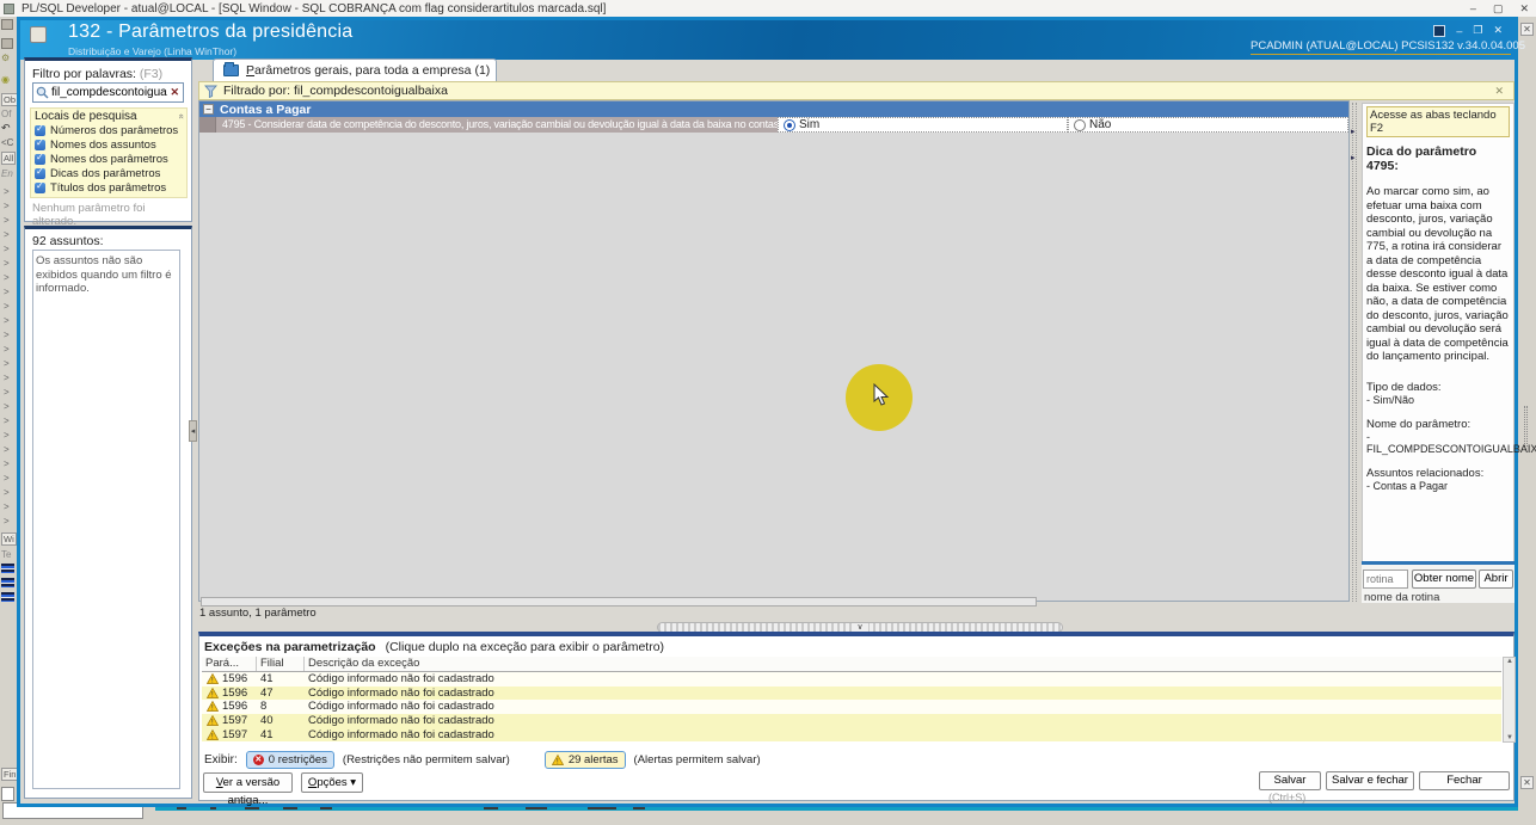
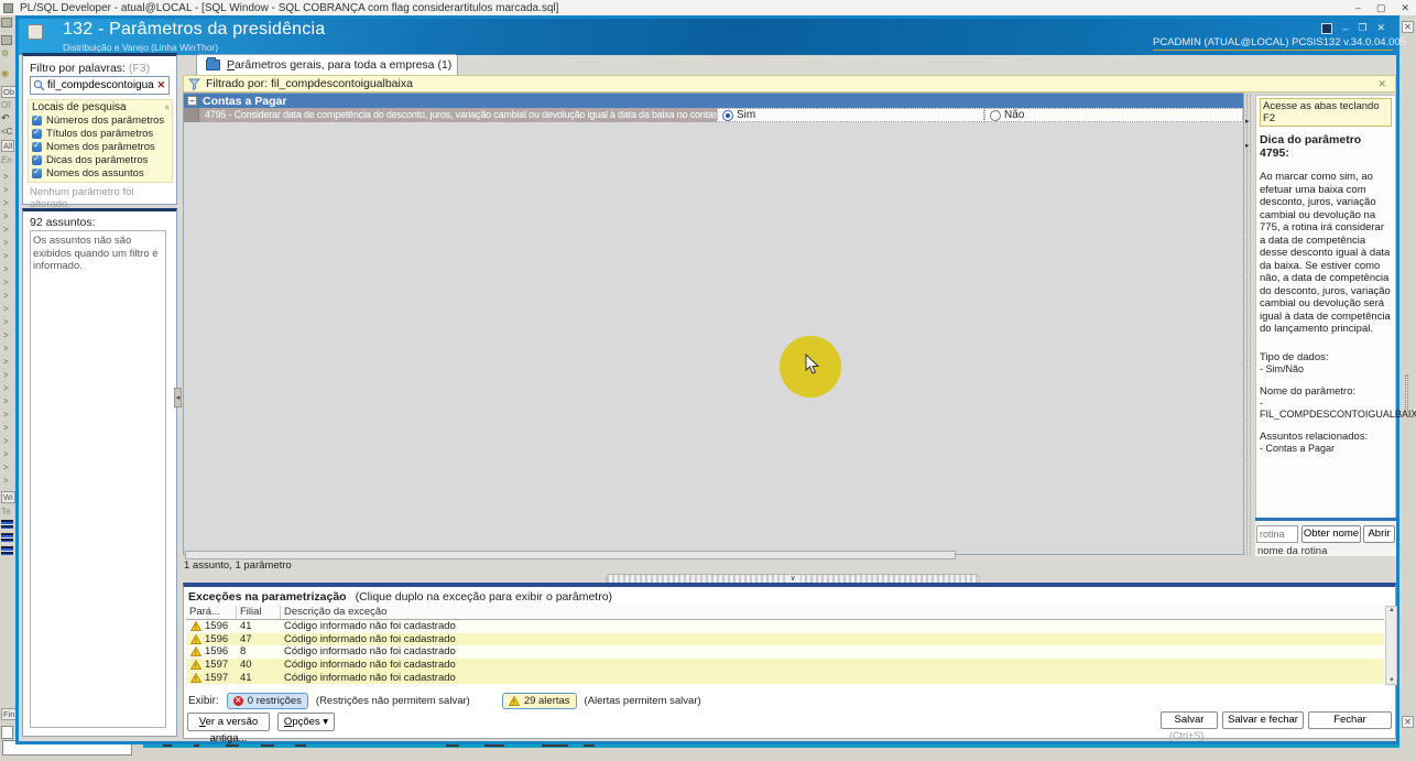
  PL/SQL Developer - atual@LOCAL - [SQL Window - SQL COBRANÇA com flag considerartitulos marcada.sql]
  ‒
  ▢
  ✕
  ⚙
  ◉
  Ob
  Of
  ↶
  <C
  All
  En
  >
  >
  >
  >
  >
  >
  >
  >
  >
  >
  >
  >
  >
  >
  >
  >
  >
  >
  >
  >
  >
  >
  >
  >
  Wi
  Te
  Fin
  ✕
  ✕
  132 - Parâmetros da presidência
  Distribuição e Varejo (Linha WinThor)
  ‒
  ❐
  ✕
  PCADMIN (ATUAL@LOCAL) PCSIS132 v.34.0.04.005
  Filtro por palavras: (F3)
  fil_compdescontoigua
  ✕
  Locais de pesquisa
  Números dos parâmetros
- Nomes dos assuntos
+ Títulos dos parâmetros
  Nomes dos parâmetros
  Dicas dos parâmetros
- Títulos dos parâmetros
+ Nomes dos assuntos
  Nenhum parâmetro foi alterado.
  92 assuntos:
  Os assuntos não são exibidos quando um filtro é informado.
  Parâmetros gerais, para toda a empresa (1)
  Filtrado por: fil_compdescontoigualbaixa
  ✕
  −
  Contas a Pagar
  4795 - Considerar data de competência do desconto, juros, variação cambial ou devolução igual à data da baixa no contas
  Sim
  Não
  1 assunto, 1 parâmetro
  Acesse as abas teclando F2
  Dica do parâmetro 4795:
  Ao marcar como sim, ao efetuar uma baixa com desconto, juros, variação cambial ou devolução na 775, a rotina irá considerar a data de competência desse desconto igual à data da baixa. Se estiver como não, a data de competência do desconto, juros, variação cambial ou devolução será igual à data de competência do lançamento principal.
  Tipo de dados:
  - Sim/Não
  Nome do parâmetro:
  - FIL_COMPDESCONTOIGUALBAIX
  Assuntos relacionados:
  - Contas a Pagar
  rotina
  Obter nome
  Abrir
  nome da rotina
  Exceções na parametrização (Clique duplo na exceção para exibir o parâmetro)
  Pará...
  Filial
  Descrição da exceção
  1596
  41
  Código informado não foi cadastrado
  1596
  47
  Código informado não foi cadastrado
  1596
  8
  Código informado não foi cadastrado
  1597
  40
  Código informado não foi cadastrado
  1597
  41
  Código informado não foi cadastrado
  Exibir:
  0 restrições
  (Restrições não permitem salvar)
  29 alertas
  (Alertas permitem salvar)
  Ver a versão antiga...
  Opções ▾
  Salvar
  Salvar e fechar
  Fechar
  (Ctrl+S)
